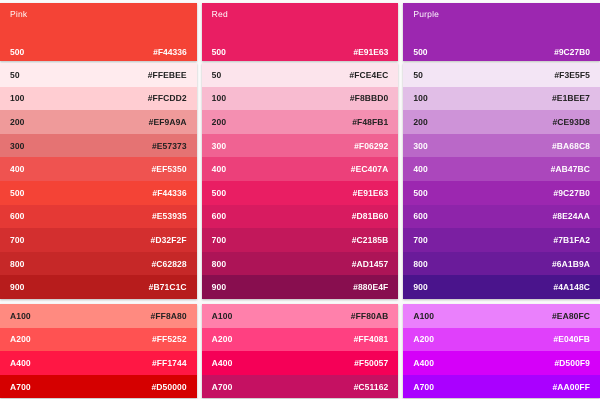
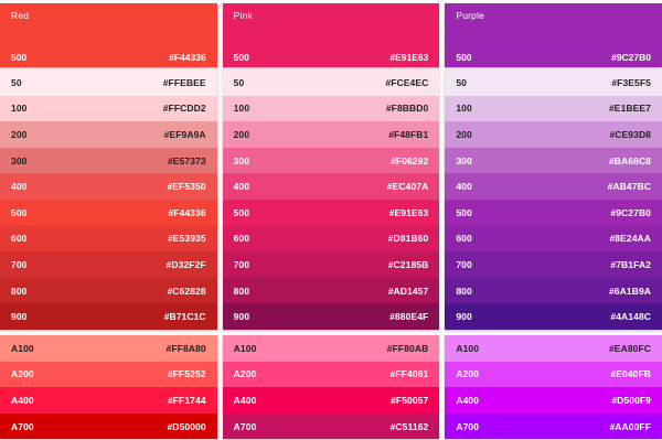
- Pink
+ Red
  500
  #F44336
  50
  #FFEBEE
  100
  #FFCDD2
  200
  #EF9A9A
  300
  #E57373
  400
  #EF5350
  500
  #F44336
  600
  #E53935
  700
  #D32F2F
  800
  #C62828
  900
  #B71C1C
  A100
  #FF8A80
  A200
  #FF5252
  A400
  #FF1744
  A700
  #D50000
- Red
+ Pink
  500
  #E91E63
  50
  #FCE4EC
  100
  #F8BBD0
  200
  #F48FB1
  300
  #F06292
  400
  #EC407A
  500
  #E91E63
  600
  #D81B60
  700
  #C2185B
  800
  #AD1457
  900
  #880E4F
  A100
  #FF80AB
  A200
  #FF4081
  A400
  #F50057
  A700
  #C51162
  Purple
  500
  #9C27B0
  50
  #F3E5F5
  100
  #E1BEE7
  200
  #CE93D8
  300
  #BA68C8
  400
  #AB47BC
  500
  #9C27B0
  600
  #8E24AA
  700
  #7B1FA2
  800
  #6A1B9A
  900
  #4A148C
  A100
  #EA80FC
  A200
  #E040FB
  A400
  #D500F9
  A700
  #AA00FF
